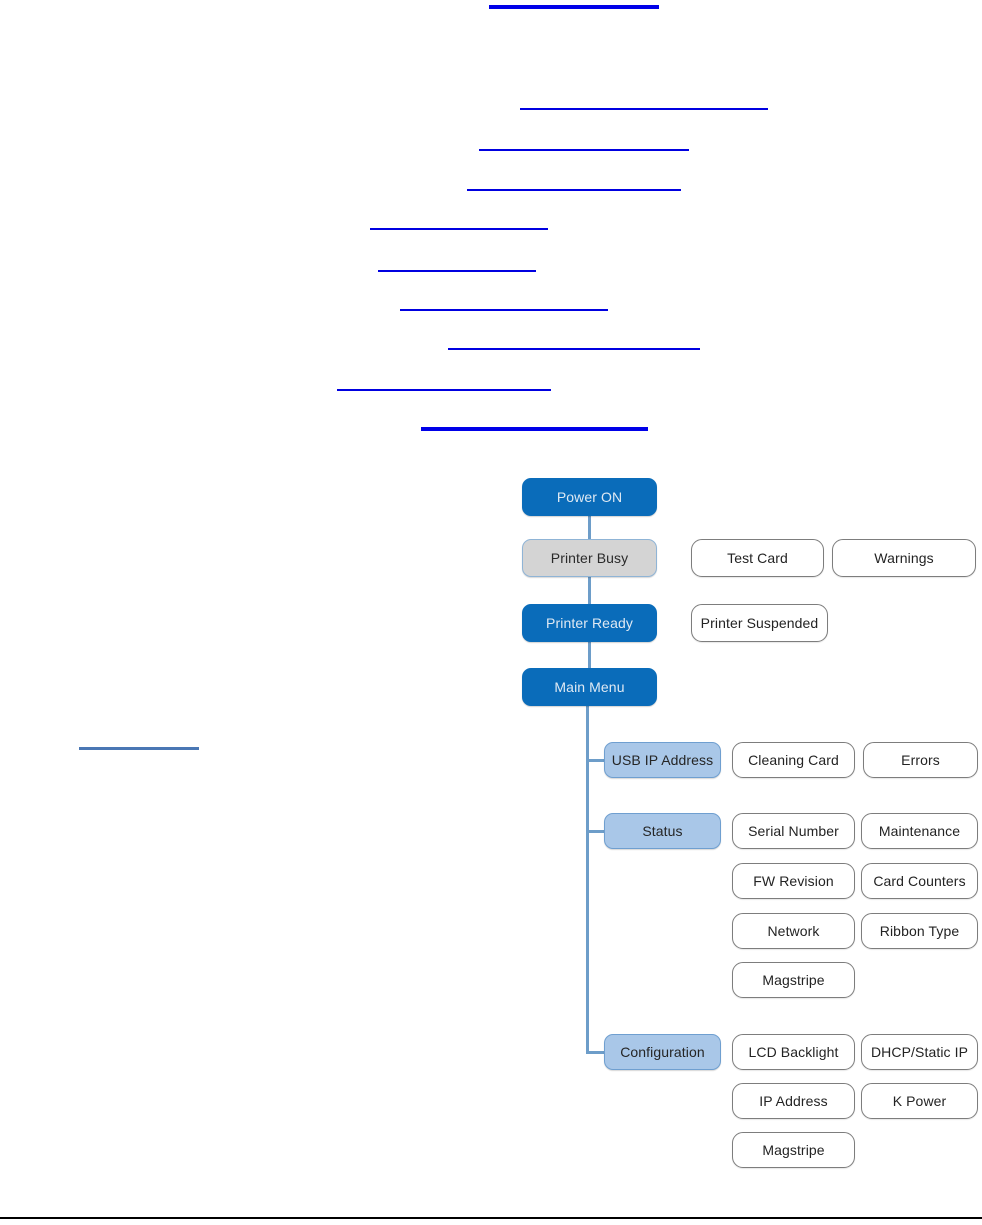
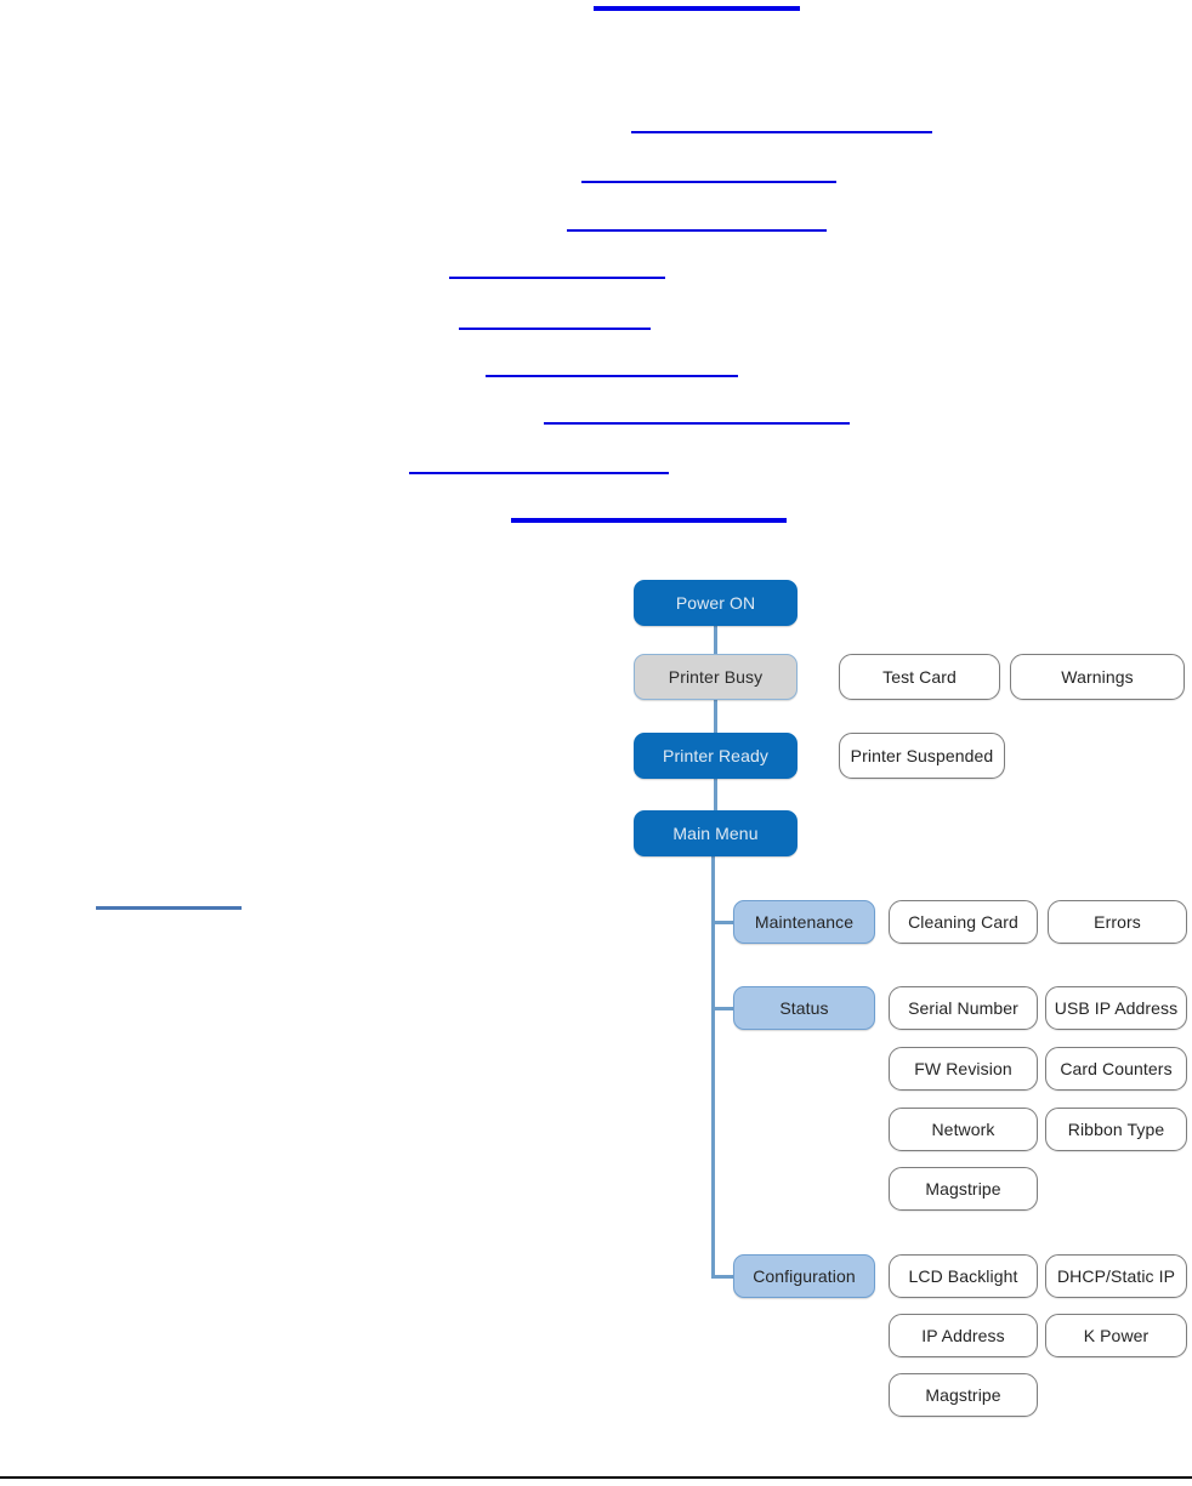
  Power ON
  Printer Busy
  Test Card
  Warnings
  Printer Ready
  Printer Suspended
  Main Menu
- USB IP Address
+ Maintenance
  Cleaning Card
  Errors
  Status
  Serial Number
- Maintenance
+ USB IP Address
  FW Revision
  Card Counters
  Network
  Ribbon Type
  Magstripe
  Configuration
  LCD Backlight
  DHCP/Static IP
  IP Address
  K Power
  Magstripe
